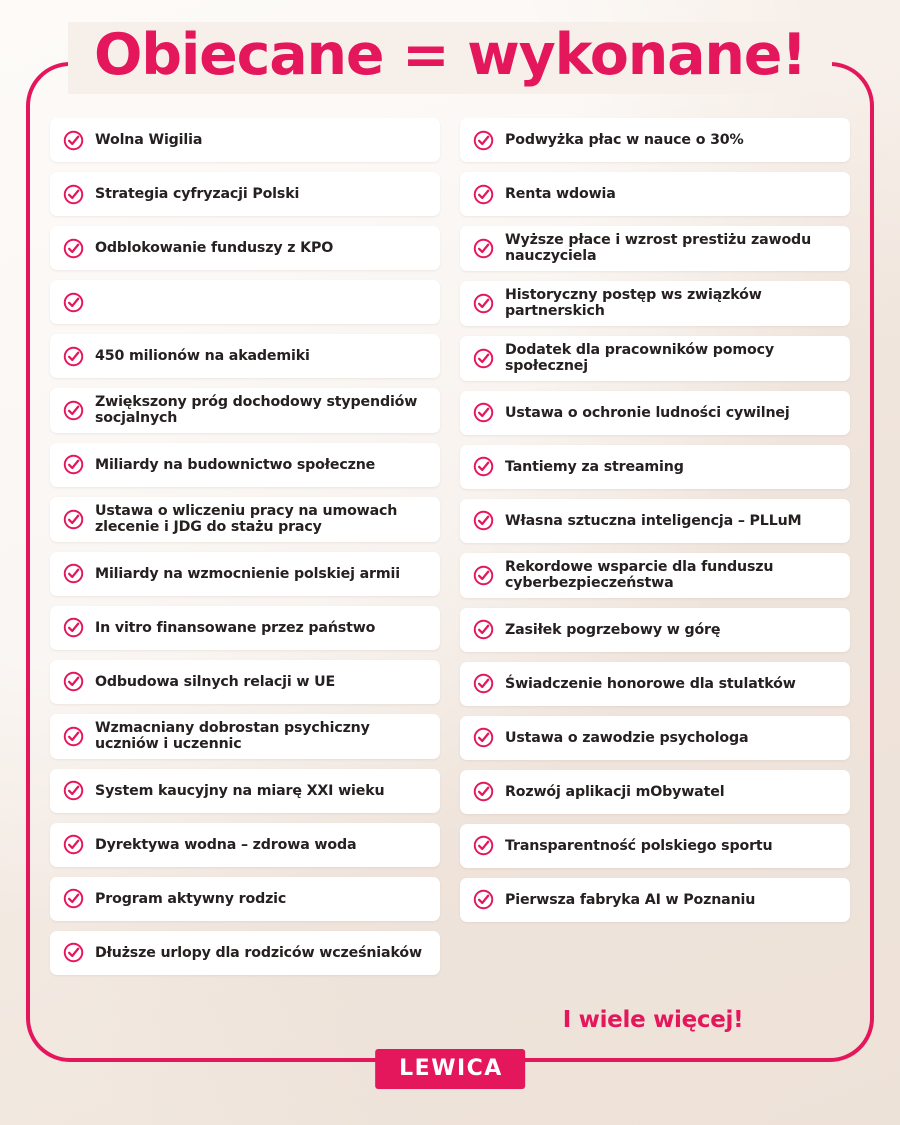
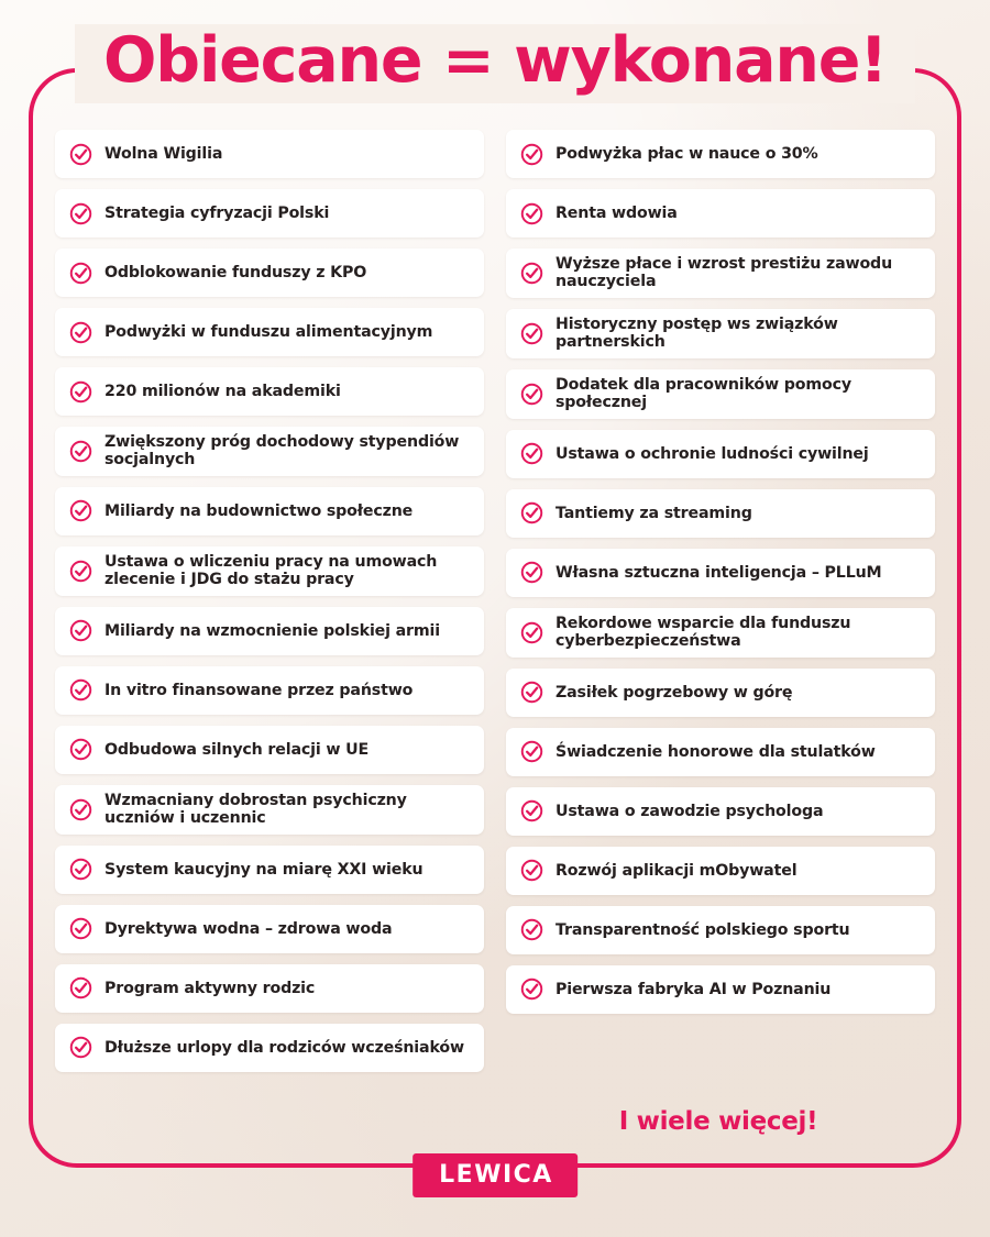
  Obiecane = wykonane!
  Wolna Wigilia
  Strategia cyfryzacji Polski
  Odblokowanie funduszy z KPO
+ Podwyżki w funduszu alimentacyjnym
- 450 milionów na akademiki
+ 220 milionów na akademiki
  Zwiększony próg dochodowy stypendiów socjalnych
  Miliardy na budownictwo społeczne
  Ustawa o wliczeniu pracy na umowach zlecenie i JDG do stażu pracy
  Miliardy na wzmocnienie polskiej armii
  In vitro finansowane przez państwo
  Odbudowa silnych relacji w UE
  Wzmacniany dobrostan psychiczny uczniów i uczennic
  System kaucyjny na miarę XXI wieku
  Dyrektywa wodna – zdrowa woda
  Program aktywny rodzic
  Dłuższe urlopy dla rodziców wcześniaków
  Podwyżka płac w nauce o 30%
  Renta wdowia
  Wyższe płace i wzrost prestiżu zawodu nauczyciela
  Historyczny postęp ws związków partnerskich
  Dodatek dla pracowników pomocy społecznej
  Ustawa o ochronie ludności cywilnej
  Tantiemy za streaming
  Własna sztuczna inteligencja – PLLuM
  Rekordowe wsparcie dla funduszu cyberbezpieczeństwa
  Zasiłek pogrzebowy w górę
  Świadczenie honorowe dla stulatków
  Ustawa o zawodzie psychologa
  Rozwój aplikacji mObywatel
  Transparentność polskiego sportu
  Pierwsza fabryka AI w Poznaniu
  I wiele więcej!
  LEWICA
